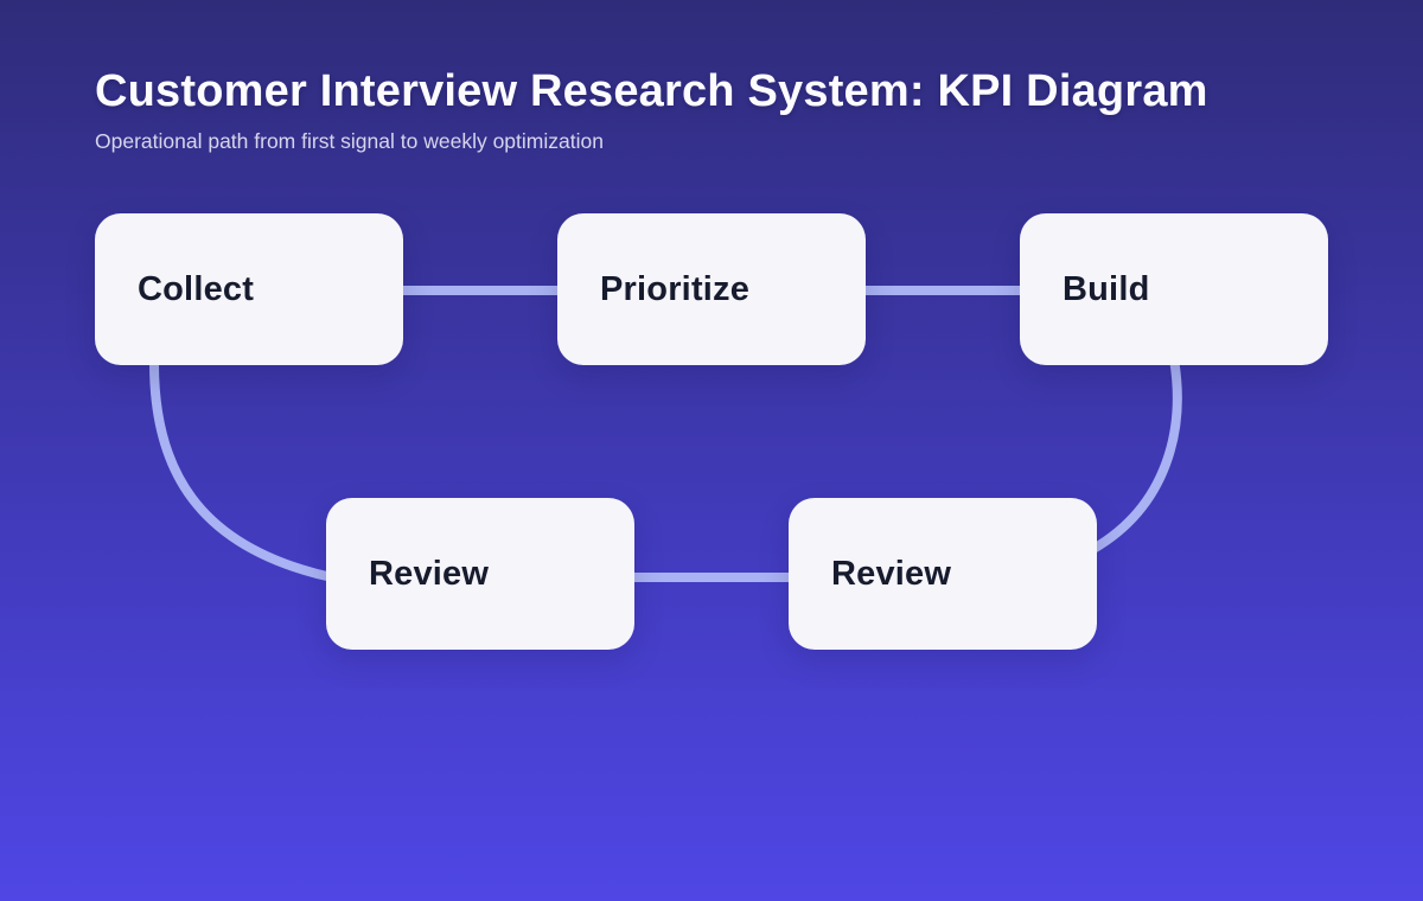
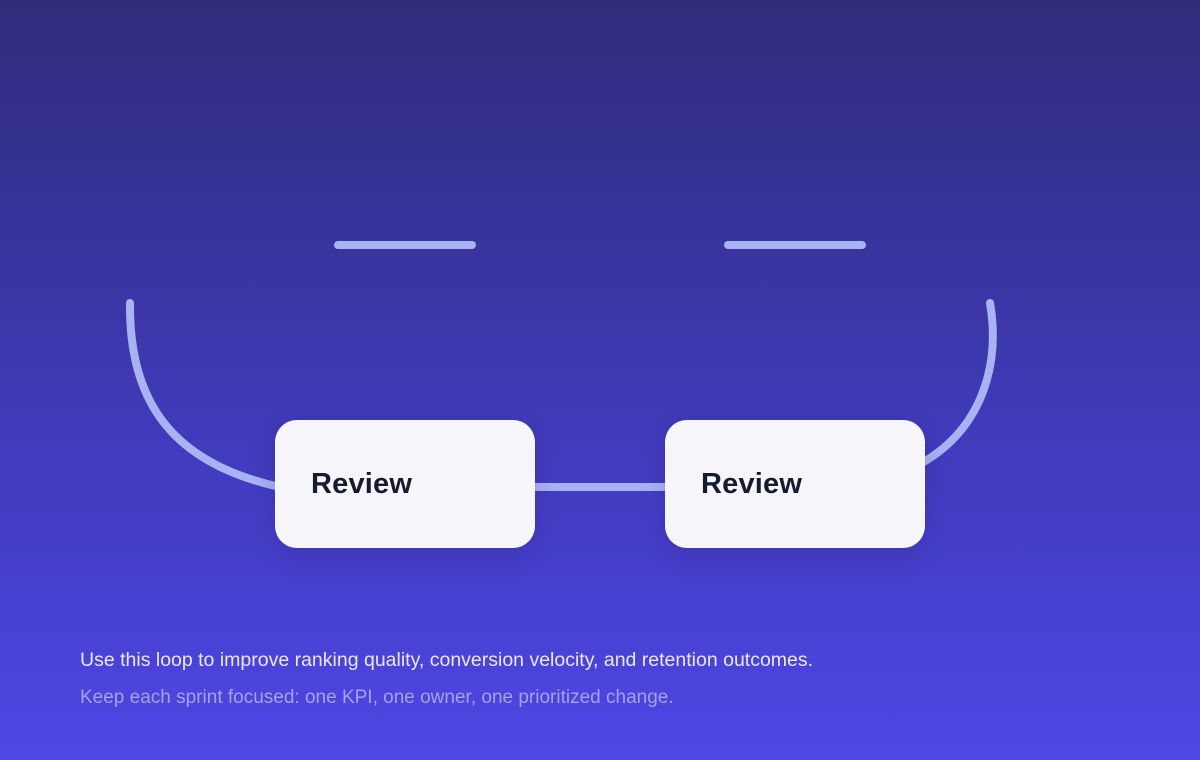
- Customer Interview Research System: KPI Diagram
- Operational path from first signal to weekly optimization
- Collect
- Prioritize
- Build
  Review
  Review
+ Use this loop to improve ranking quality, conversion velocity, and retention outcomes.
+ Keep each sprint focused: one KPI, one owner, one prioritized change.
